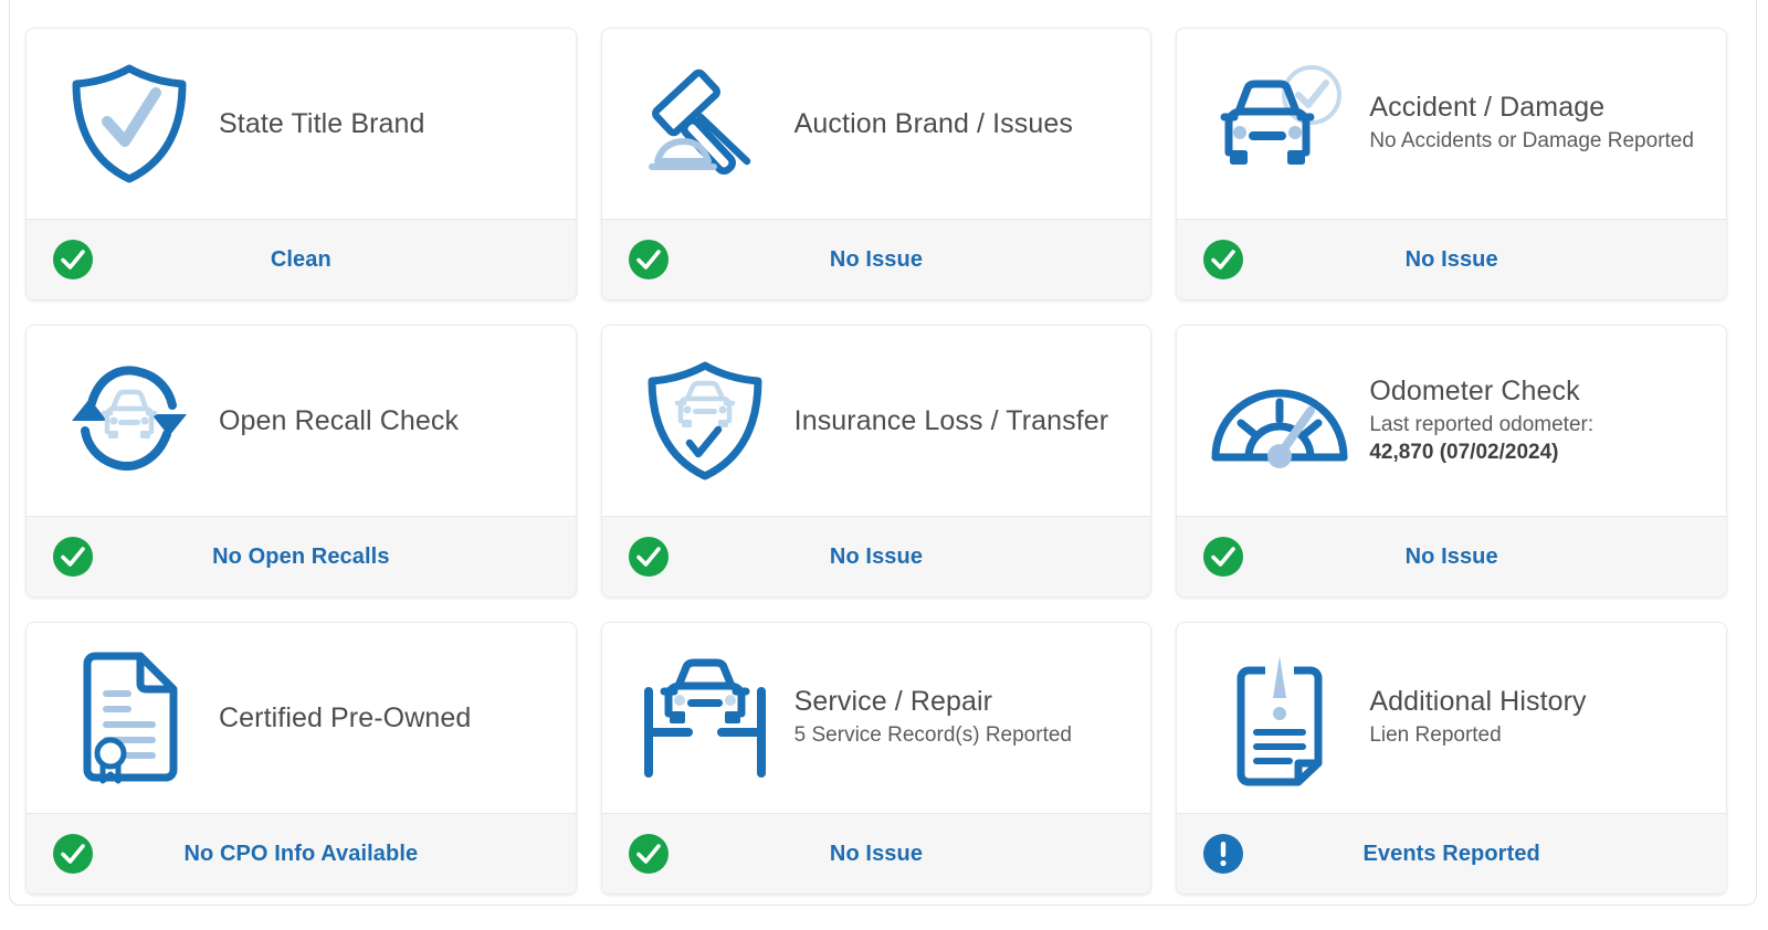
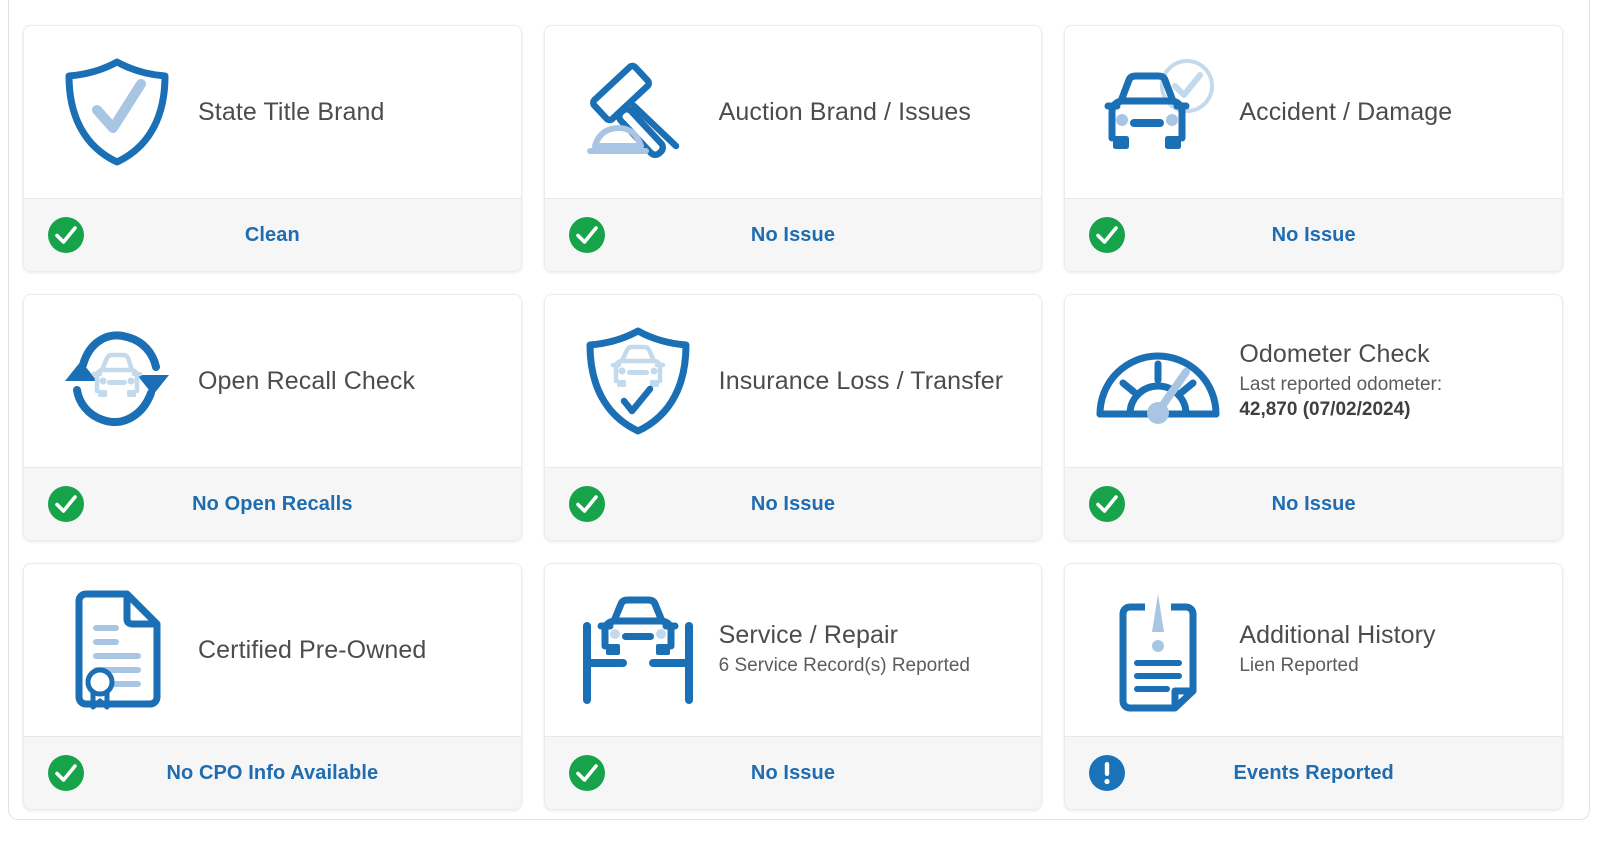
  State Title Brand
  Clean
  Auction Brand / Issues
  No Issue
  Accident / Damage
- No Accidents or Damage Reported
  No Issue
  Open Recall Check
  No Open Recalls
  Insurance Loss / Transfer
  No Issue
  Odometer Check
  Last reported odometer:
  42,870 (07/02/2024)
  No Issue
  Certified Pre-Owned
  No CPO Info Available
  Service / Repair
- 5 Service Record(s) Reported
+ 6 Service Record(s) Reported
  No Issue
  Additional History
  Lien Reported
  Events Reported
